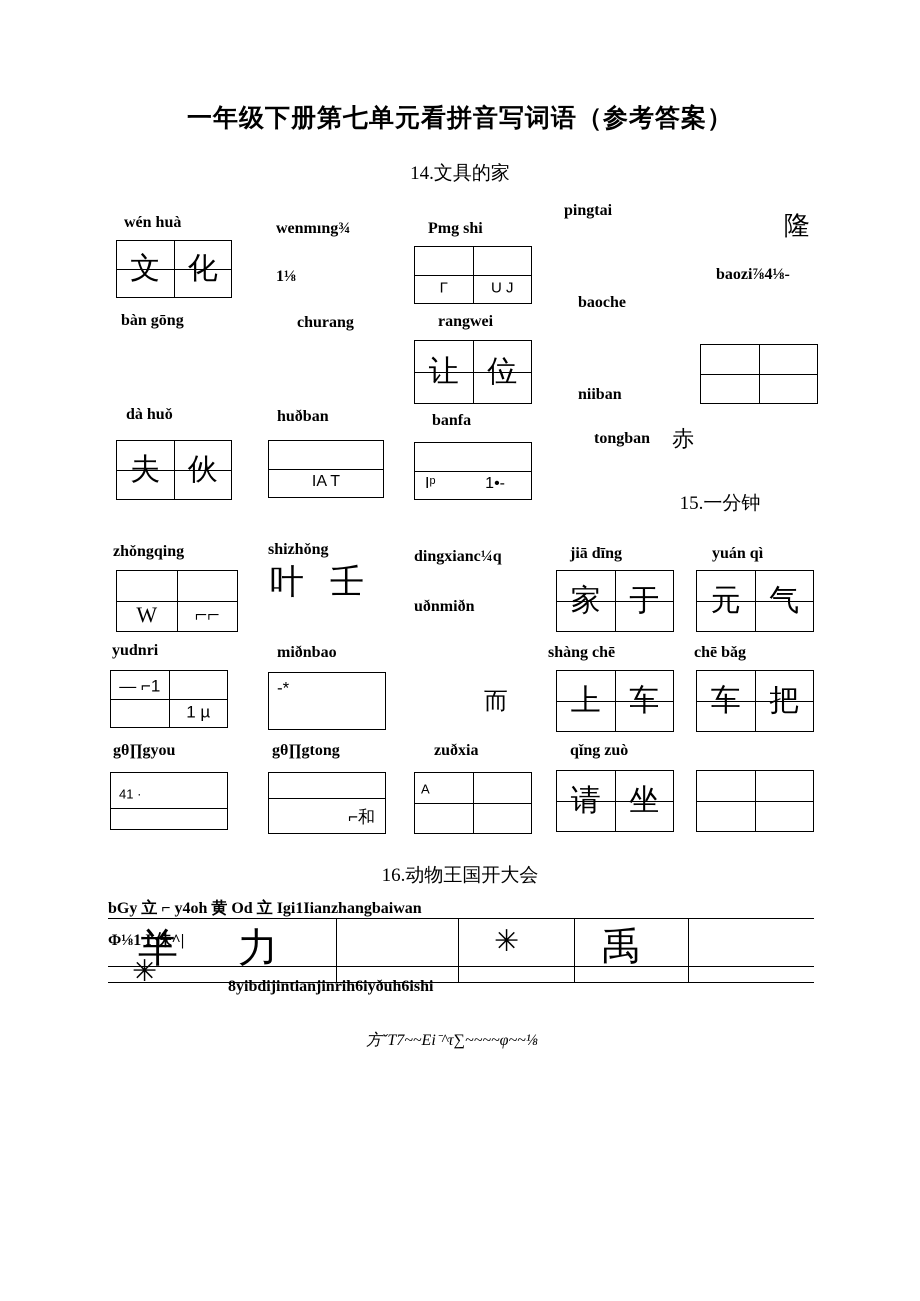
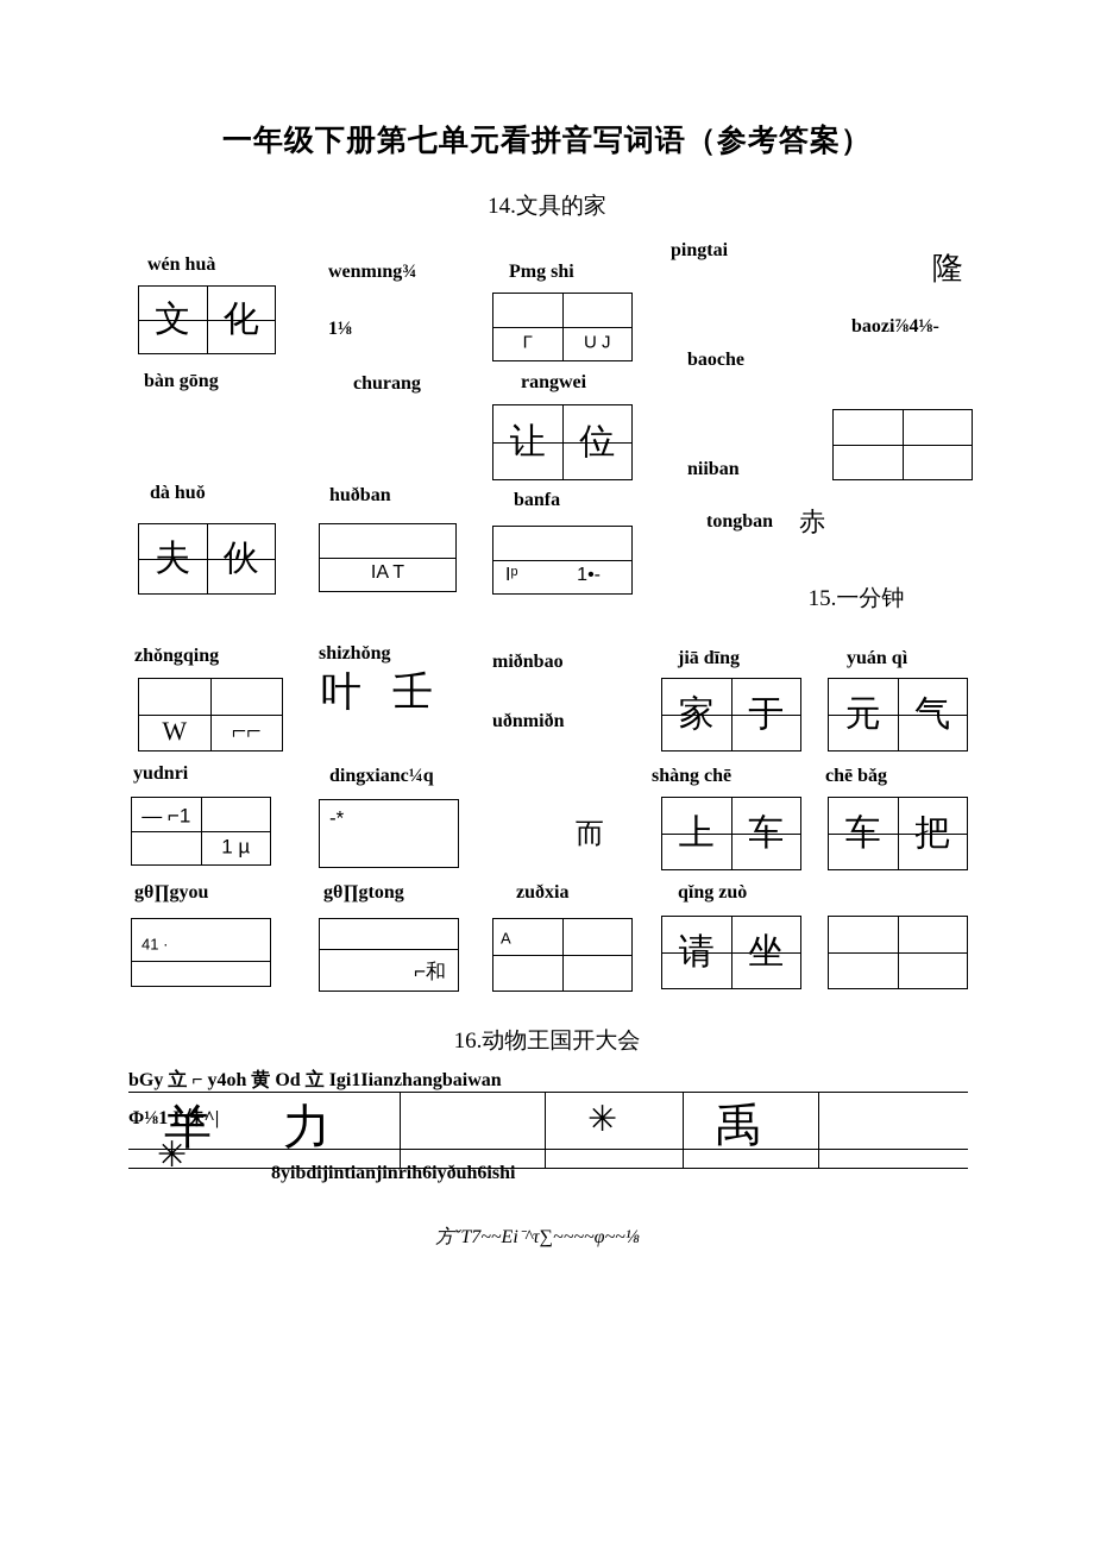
  一年级下册第七单元看拼音写词语（参考答案）
  14.文具的家
  wén huà
  文
  化
  wenmıng¾
  1⅛
  Pmg shi
  Γ
  U J
  pingtai
  baozi⅞4⅛-
  隆
  bàn gōng
  churang
  rangwei
  让
  位
  baoche
  niiban
  dà huǒ
  夫
  伙
  huðban
  IA T
  banfa
  Iᵖ
  1•-
  tongban
  赤
  15.一分钟
  zhǒngqing
  W
  ⌐⌐
  shizhǒng
  叶
  壬
- dingxianc¼q
+ miðnbao
  uðnmiðn
  jiā dīng
  家
  于
  yuán qì
  元
  气
  yudnri
  — ⌐1
  1 µ
- miðnbao
+ dingxianc¼q
  -*
  而
  shàng chē
  上
  车
  chē bǎg
  车
  把
  gθ∏gyou
  41 ·
  gθ∏gtong
  ⌐和
  zuðxia
  A
  qǐng zuò
  请
  坐
  16.动物王国开大会
  bGy 立 ⌐ y4oh 黄 Od 立 Igi1Iianzhangbaiwan
  Φ⅛1 I 侏^|
  8yibdijintianjinrih6iyðuh6ishi
  羊
  力
  禹
  ✳
  ✳
  方ˇT7~~Ei⁻^τ∑~~~~φ~~⅛
